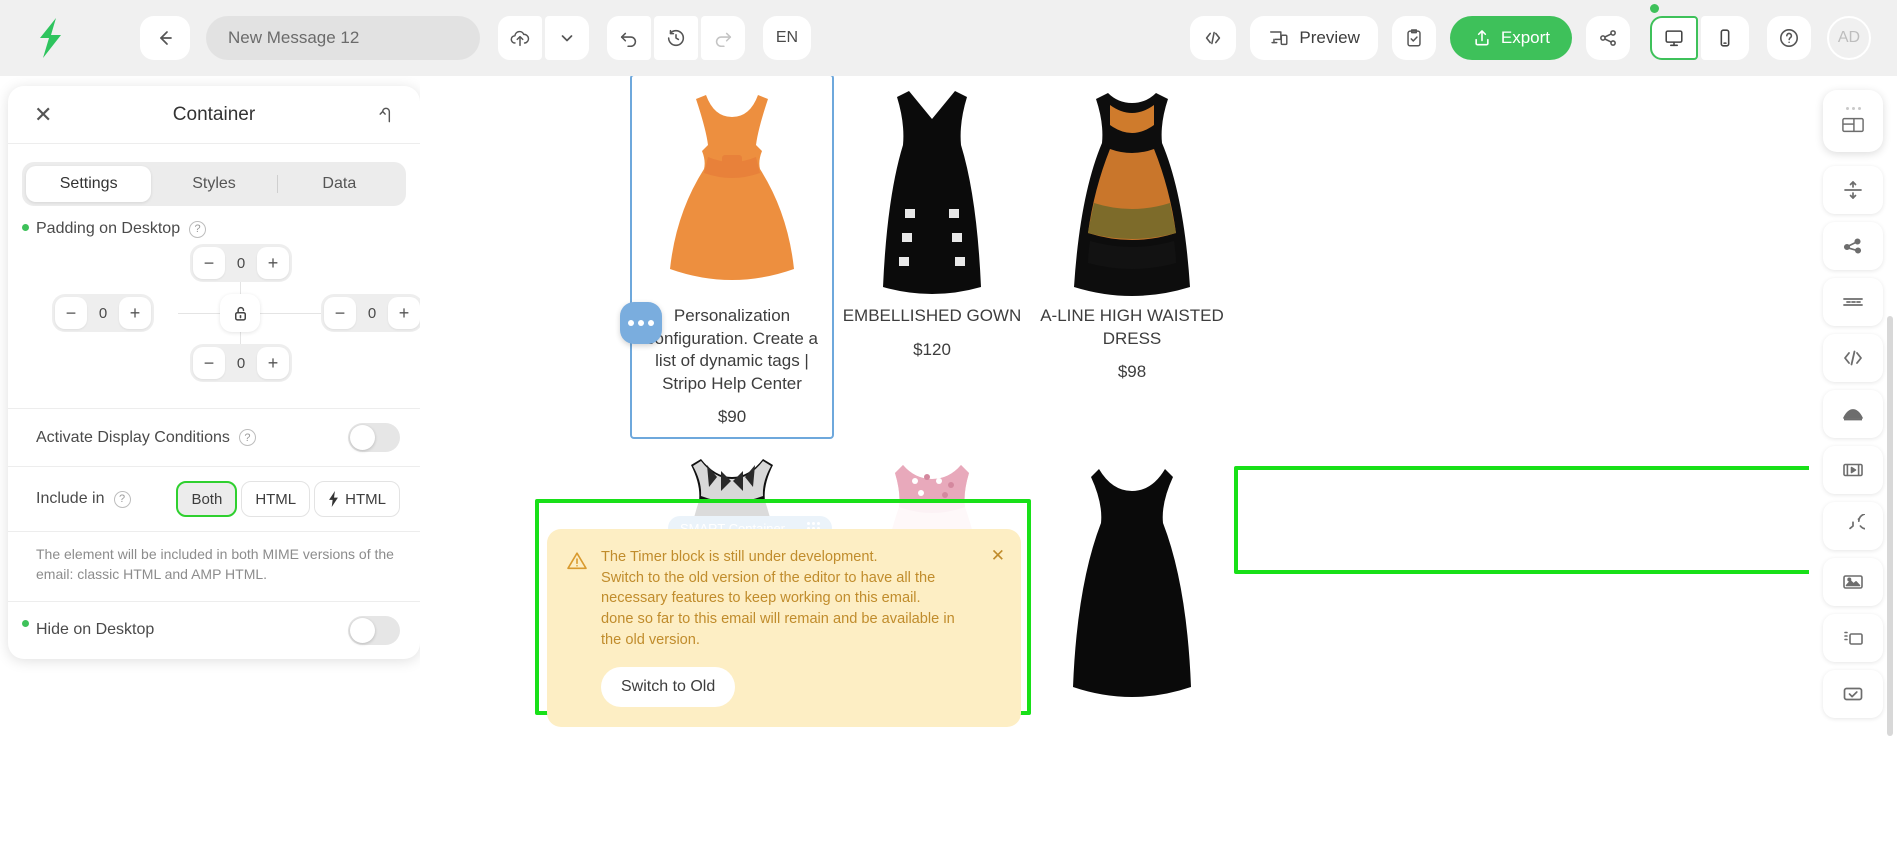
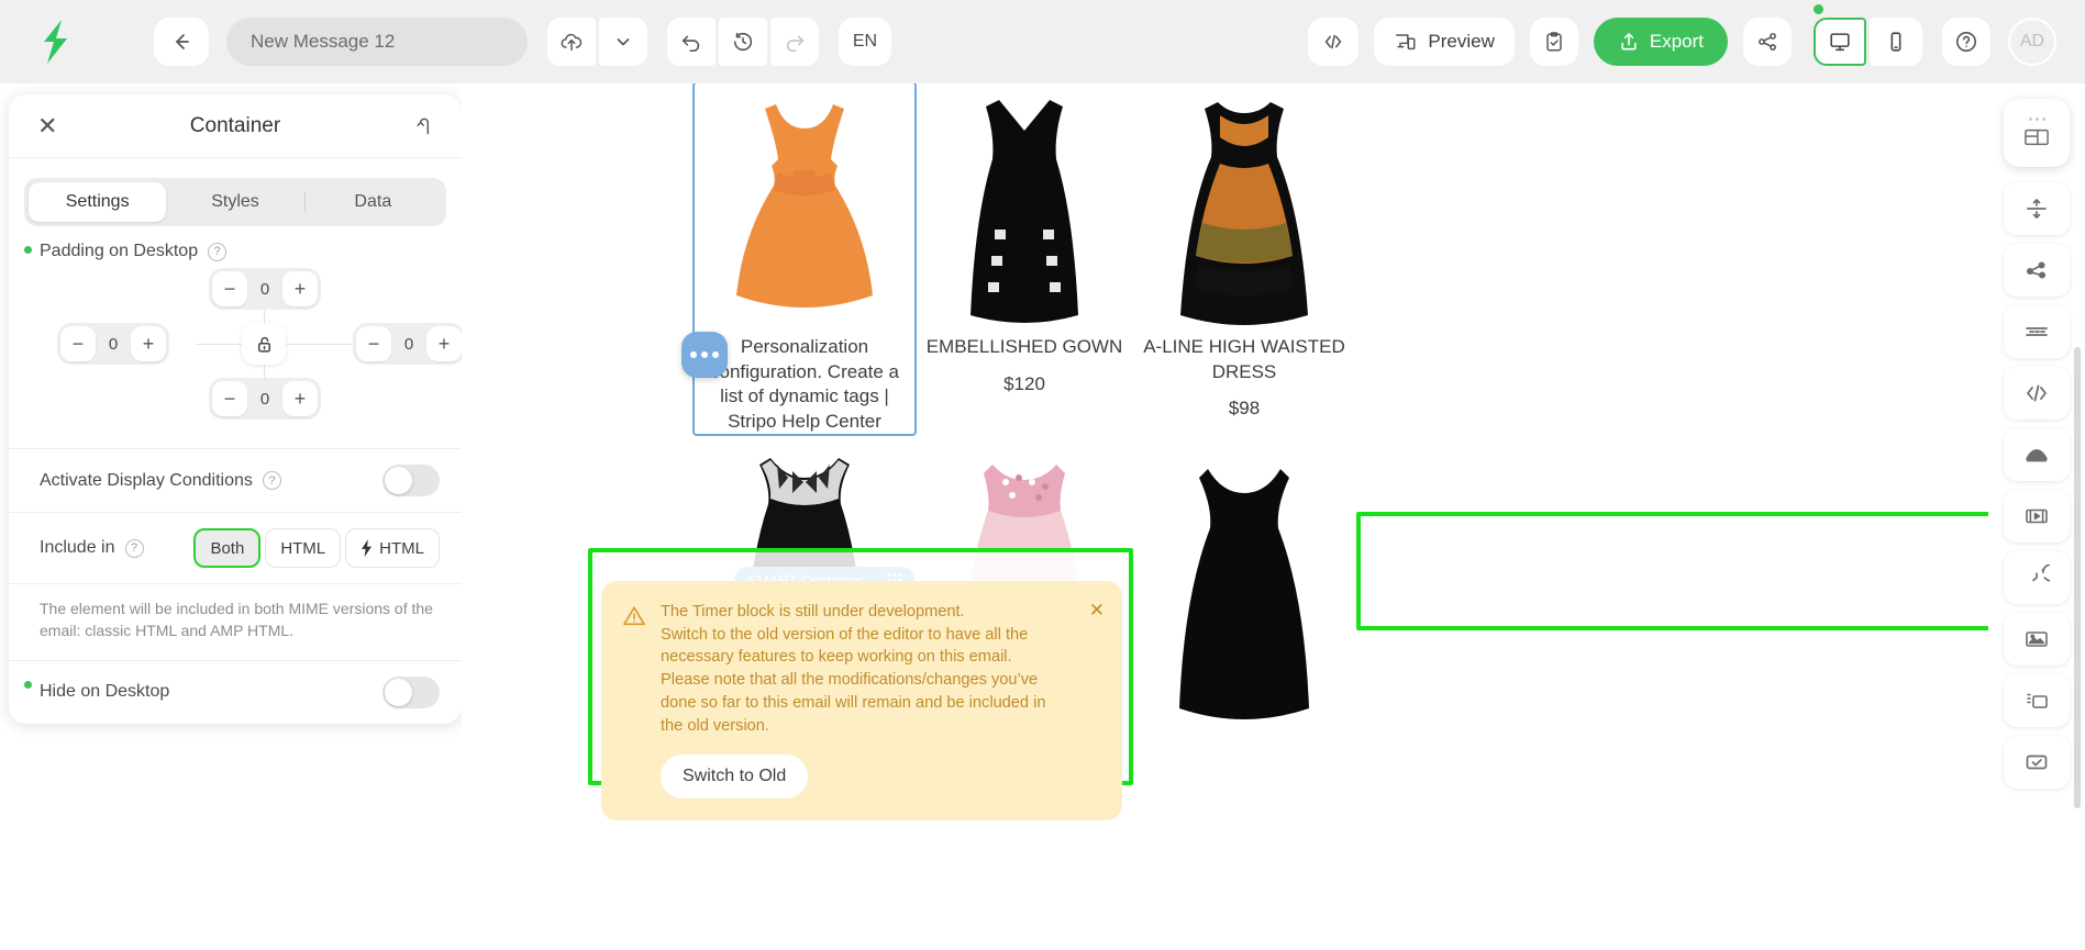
  New Message 12
  EN
  Preview
  Export
  AD
  ✕
  Container
  Settings
  Styles
  Data
  Padding on Desktop
  ?
  −
  0
  +
  −
  0
  +
  −
  0
  +
  −
  0
  +
  Activate Display Conditions
  ?
  Include in
  ?
  Both
  HTML
  HTML
  The element will be included in both MIME versions of the email: classic HTML and AMP HTML.
  Hide on Desktop
  Personalization nfiguration. Create a list of dynamic tags | Stripo Help Center
- $90
  EMBELLISHED GOWN
  $120
  A-LINE HIGH WAISTED DRESS
  $98
  SMART Container
  The Timer block is still under development.
  Switch to the old version of the editor to have all the
  necessary features to keep working on this email.
+ Please note that all the modifications/changes you’ve
- done so far to this email will remain and be available in
+ done so far to this email will remain and be included in
  the old version.
  Switch to Old
  ✕
